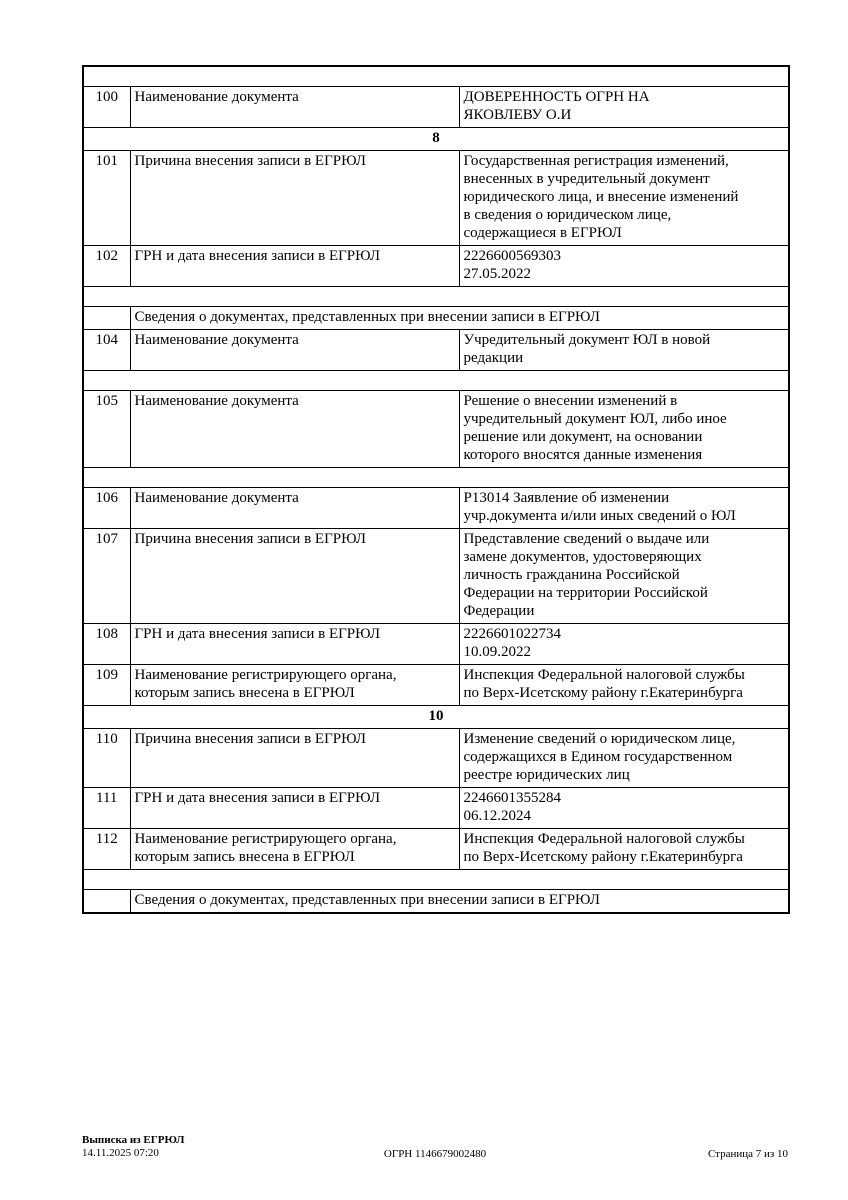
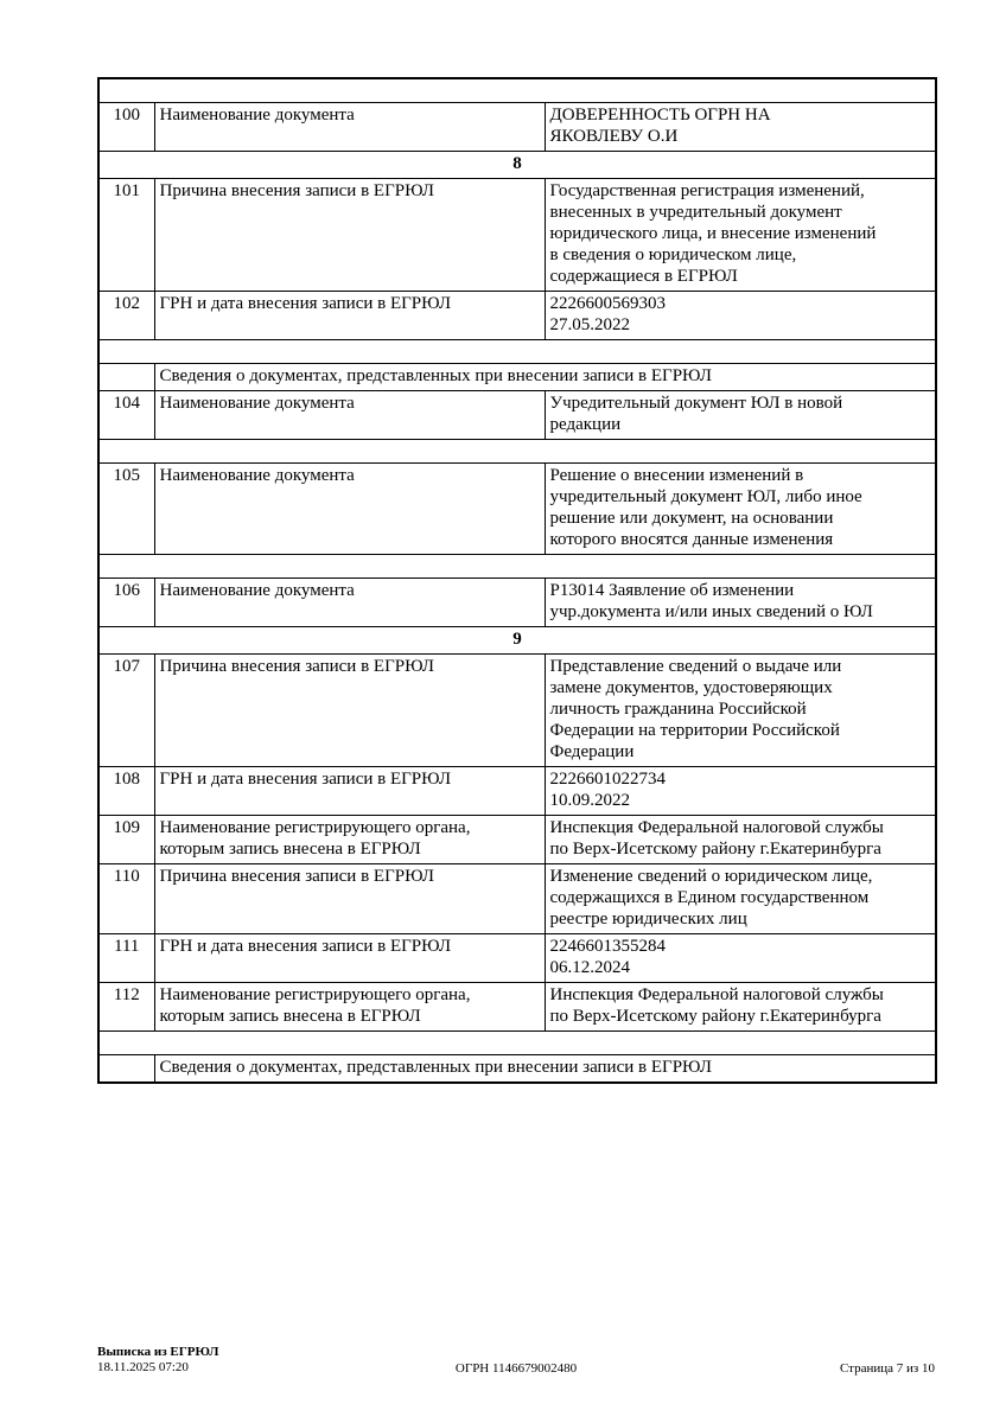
  100	Наименование документа	ДОВЕРЕННОСТЬ ОГРН НА ЯКОВЛЕВУ О.И
  8
  101	Причина внесения записи в ЕГРЮЛ	Государственная регистрация изменений, внесенных в учредительный документ юридического лица, и внесение изменений в сведения о юридическом лице, содержащиеся в ЕГРЮЛ
  102	ГРН и дата внесения записи в ЕГРЮЛ	2226600569303 27.05.2022
  	Сведения о документах, представленных при внесении записи в ЕГРЮЛ
  104	Наименование документа	Учредительный документ ЮЛ в новой редакции
  105	Наименование документа	Решение о внесении изменений в учредительный документ ЮЛ, либо иное решение или документ, на основании которого вносятся данные изменения
  106	Наименование документа	Р13014 Заявление об изменении учр.документа и/или иных сведений о ЮЛ
+ 9
  107	Причина внесения записи в ЕГРЮЛ	Представление сведений о выдаче или замене документов, удостоверяющих личность гражданина Российской Федерации на территории Российской Федерации
  108	ГРН и дата внесения записи в ЕГРЮЛ	2226601022734 10.09.2022
  109	Наименование регистрирующего органа, которым запись внесена в ЕГРЮЛ	Инспекция Федеральной налоговой службы по Верх-Исетскому району г.Екатеринбурга
- 10
  110	Причина внесения записи в ЕГРЮЛ	Изменение сведений о юридическом лице, содержащихся в Едином государственном реестре юридических лиц
  111	ГРН и дата внесения записи в ЕГРЮЛ	2246601355284 06.12.2024
  112	Наименование регистрирующего органа, которым запись внесена в ЕГРЮЛ	Инспекция Федеральной налоговой службы по Верх-Исетскому району г.Екатеринбурга
  	Сведения о документах, представленных при внесении записи в ЕГРЮЛ
  Выписка из ЕГРЮЛ
- 14.11.2025 07:20
+ 18.11.2025 07:20
  ОГРН 1146679002480
  Страница 7 из 10
